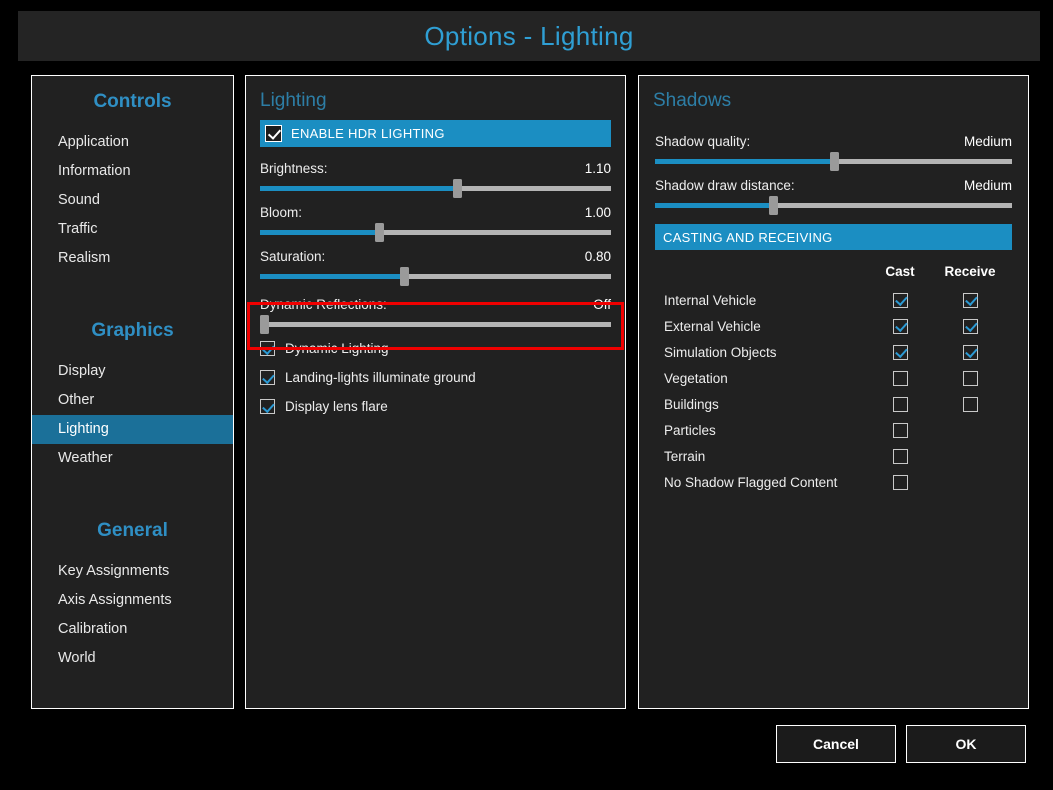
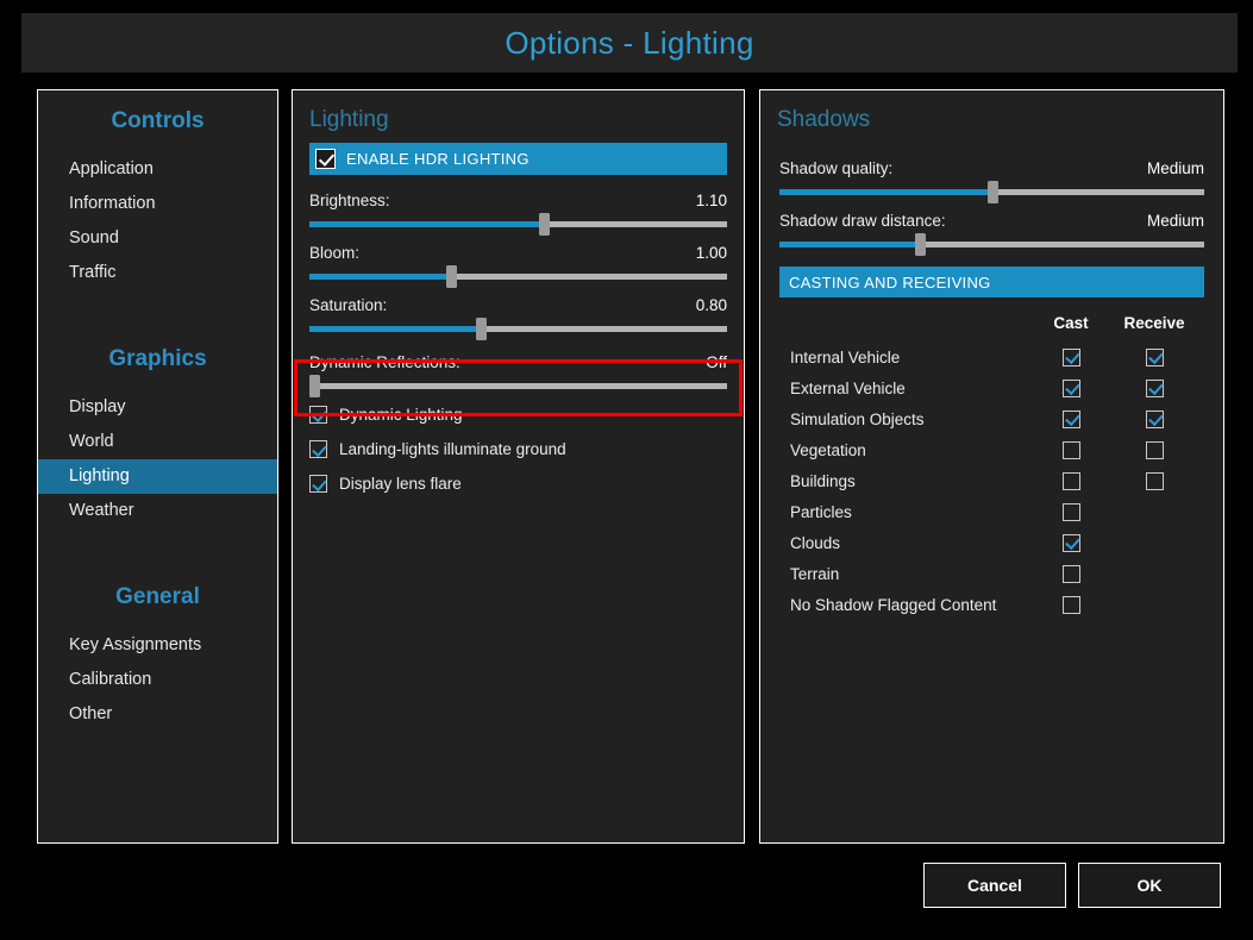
  Options - Lighting
  Controls
  Application
  Information
  Sound
  Traffic
- Realism
  Graphics
  Display
- Other
+ World
  Lighting
  Weather
  General
  Key Assignments
- Axis Assignments
  Calibration
- World
+ Other
  Lighting
  ENABLE HDR LIGHTING
  Brightness:
  1.10
  Bloom:
  1.00
  Saturation:
  0.80
  Dynamic Reflections:
  Off
  Dynamic Lighting
  Landing-lights illuminate ground
  Display lens flare
  Shadows
  Shadow quality:
  Medium
  Shadow draw distance:
  Medium
  CASTING AND RECEIVING
  Cast
  Receive
  Internal Vehicle
  External Vehicle
  Simulation Objects
  Vegetation
  Buildings
  Particles
+ Clouds
  Terrain
  No Shadow Flagged Content
  Cancel
  OK
